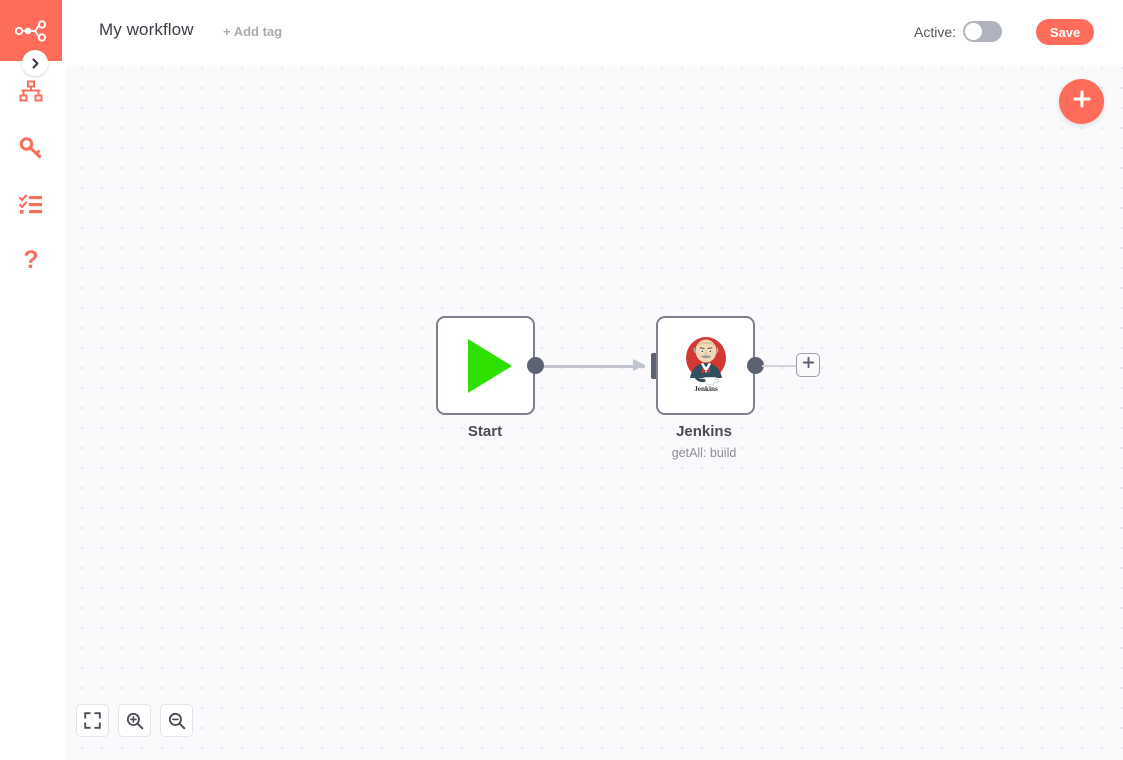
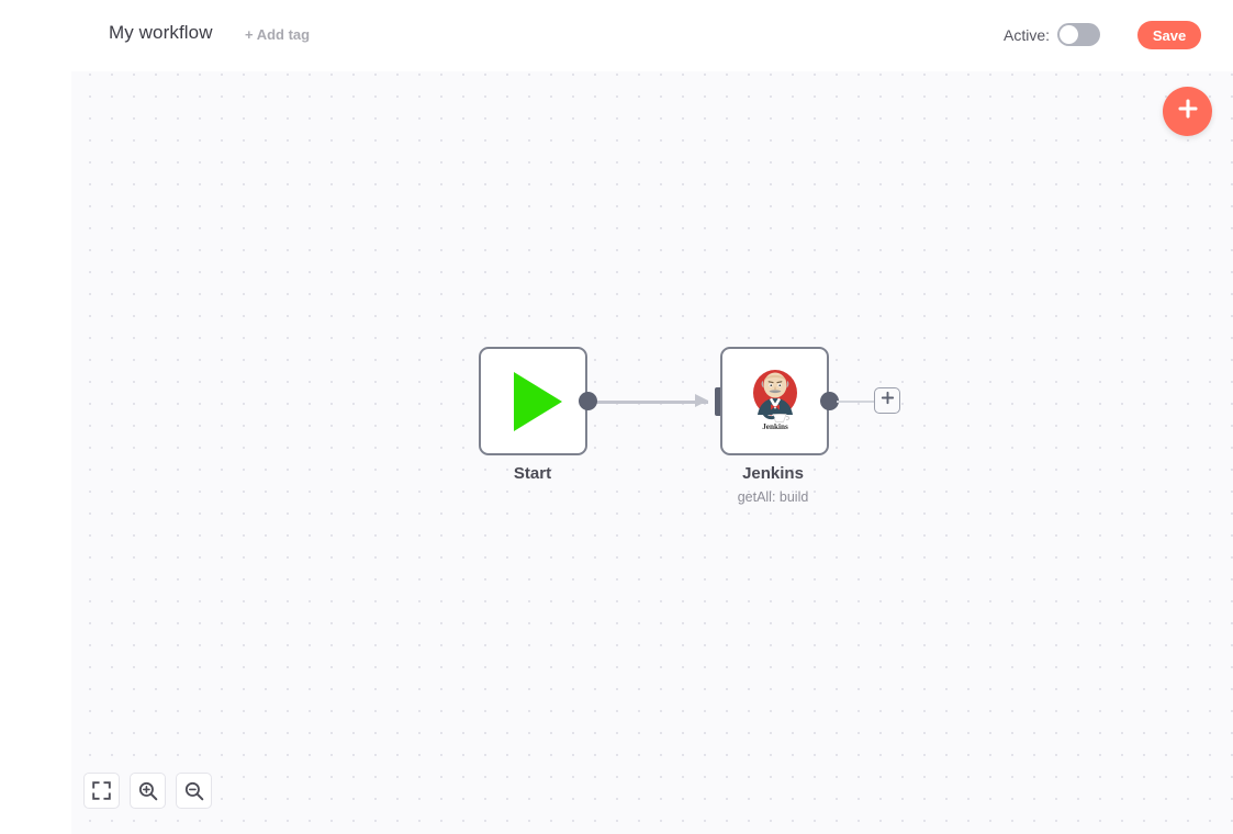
- ?
  My workflow
  + Add tag
  Active:
  Save
  Start
  Jenkins
  Jenkins
  getAll: build
